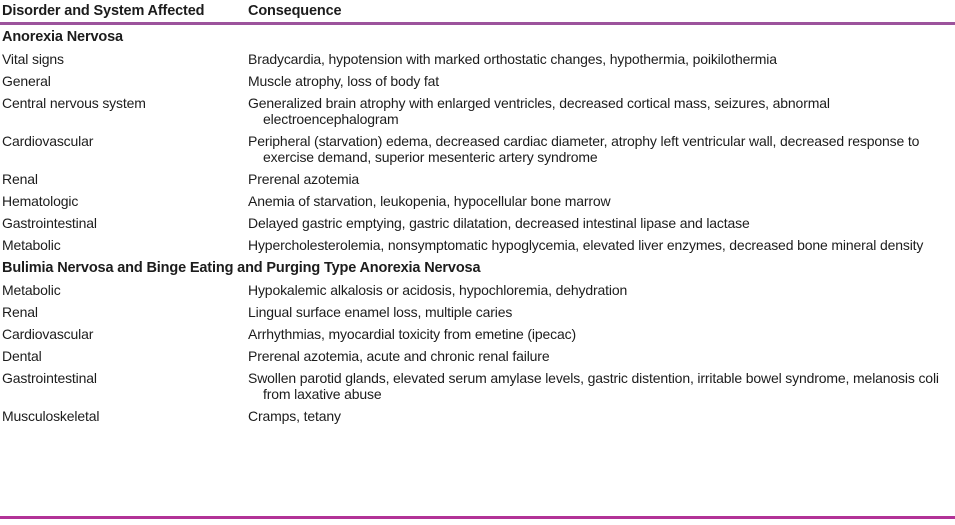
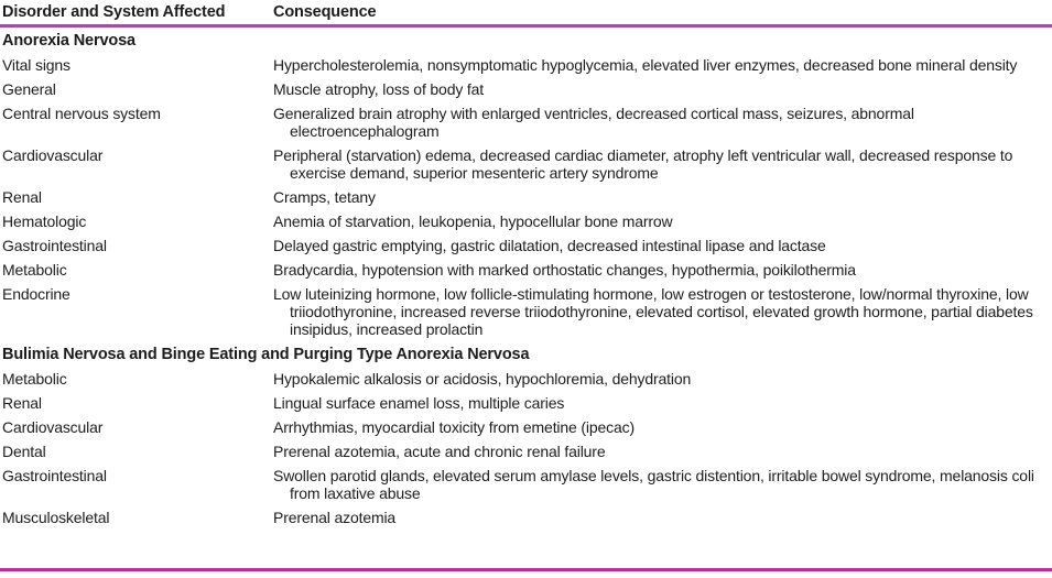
  Disorder and System Affected
  Consequence
  Anorexia Nervosa
  Vital signs
- Bradycardia, hypotension with marked orthostatic changes, hypothermia, poikilothermia
+ Hypercholesterolemia, nonsymptomatic hypoglycemia, elevated liver enzymes, decreased bone mineral density
  General
  Muscle atrophy, loss of body fat
  Central nervous system
  Generalized brain atrophy with enlarged ventricles, decreased cortical mass, seizures, abnormal electroencephalogram
  Cardiovascular
  Peripheral (starvation) edema, decreased cardiac diameter, atrophy left ventricular wall, decreased response to exercise demand, superior mesenteric artery syndrome
  Renal
- Prerenal azotemia
+ Cramps, tetany
  Hematologic
  Anemia of starvation, leukopenia, hypocellular bone marrow
  Gastrointestinal
  Delayed gastric emptying, gastric dilatation, decreased intestinal lipase and lactase
  Metabolic
- Hypercholesterolemia, nonsymptomatic hypoglycemia, elevated liver enzymes, decreased bone mineral density
+ Bradycardia, hypotension with marked orthostatic changes, hypothermia, poikilothermia
+ Endocrine
+ Low luteinizing hormone, low follicle-stimulating hormone, low estrogen or testosterone, low/normal thyroxine, low triiodothyronine, increased reverse triiodothyronine, elevated cortisol, elevated growth hormone, partial diabetes insipidus, increased prolactin
  Bulimia Nervosa and Binge Eating and Purging Type Anorexia Nervosa
  Metabolic
  Hypokalemic alkalosis or acidosis, hypochloremia, dehydration
  Renal
  Lingual surface enamel loss, multiple caries
  Cardiovascular
  Arrhythmias, myocardial toxicity from emetine (ipecac)
  Dental
  Prerenal azotemia, acute and chronic renal failure
  Gastrointestinal
  Swollen parotid glands, elevated serum amylase levels, gastric distention, irritable bowel syndrome, melanosis coli from laxative abuse
  Musculoskeletal
- Cramps, tetany
+ Prerenal azotemia
